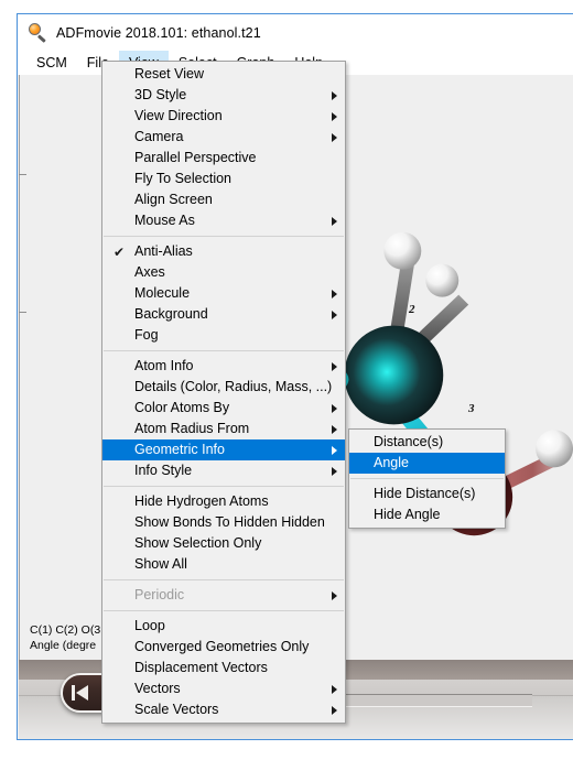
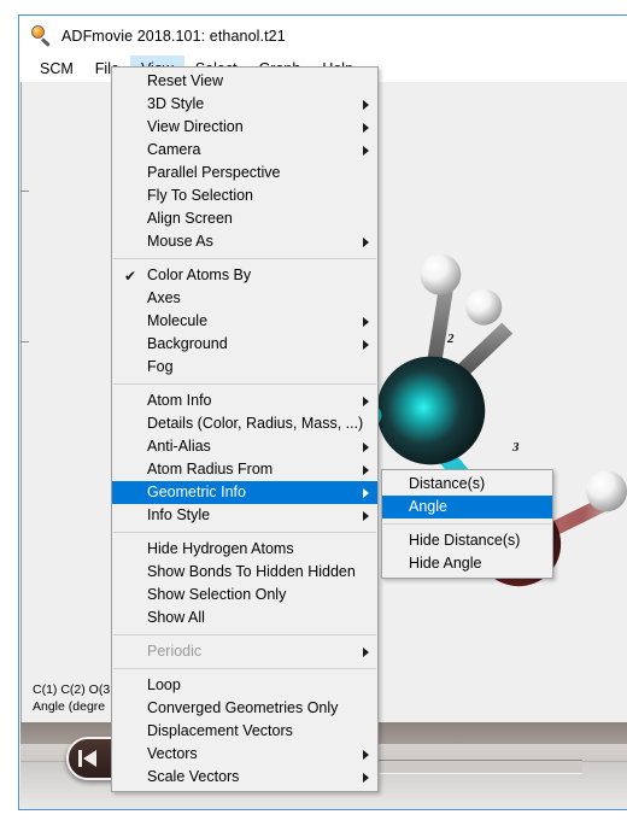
  ADFmovie 2018.101: ethanol.t21
  SCM
  Fil
  2
  3
  C(1) C(2) O(3
  Angle (degre
  Reset View
  3D Style
  View Direction
  Camera
  Parallel Perspective
  Fly To Selection
  Align Screen
  Mouse As
  ✔
- Anti-Alias
+ Color Atoms By
  Axes
  Molecule
  Background
  Fog
  Atom Info
  Details (Color, Radius, Mass, ...)
- Color Atoms By
+ Anti-Alias
  Atom Radius From
  Geometric Info
  Info Style
  Hide Hydrogen Atoms
  Show Bonds To Hidden Hidden
  Show Selection Only
  Show All
  Periodic
  Loop
  Converged Geometries Only
  Displacement Vectors
  Vectors
  Scale Vectors
  Distance(s)
  Angle
  Hide Distance(s)
  Hide Angle
